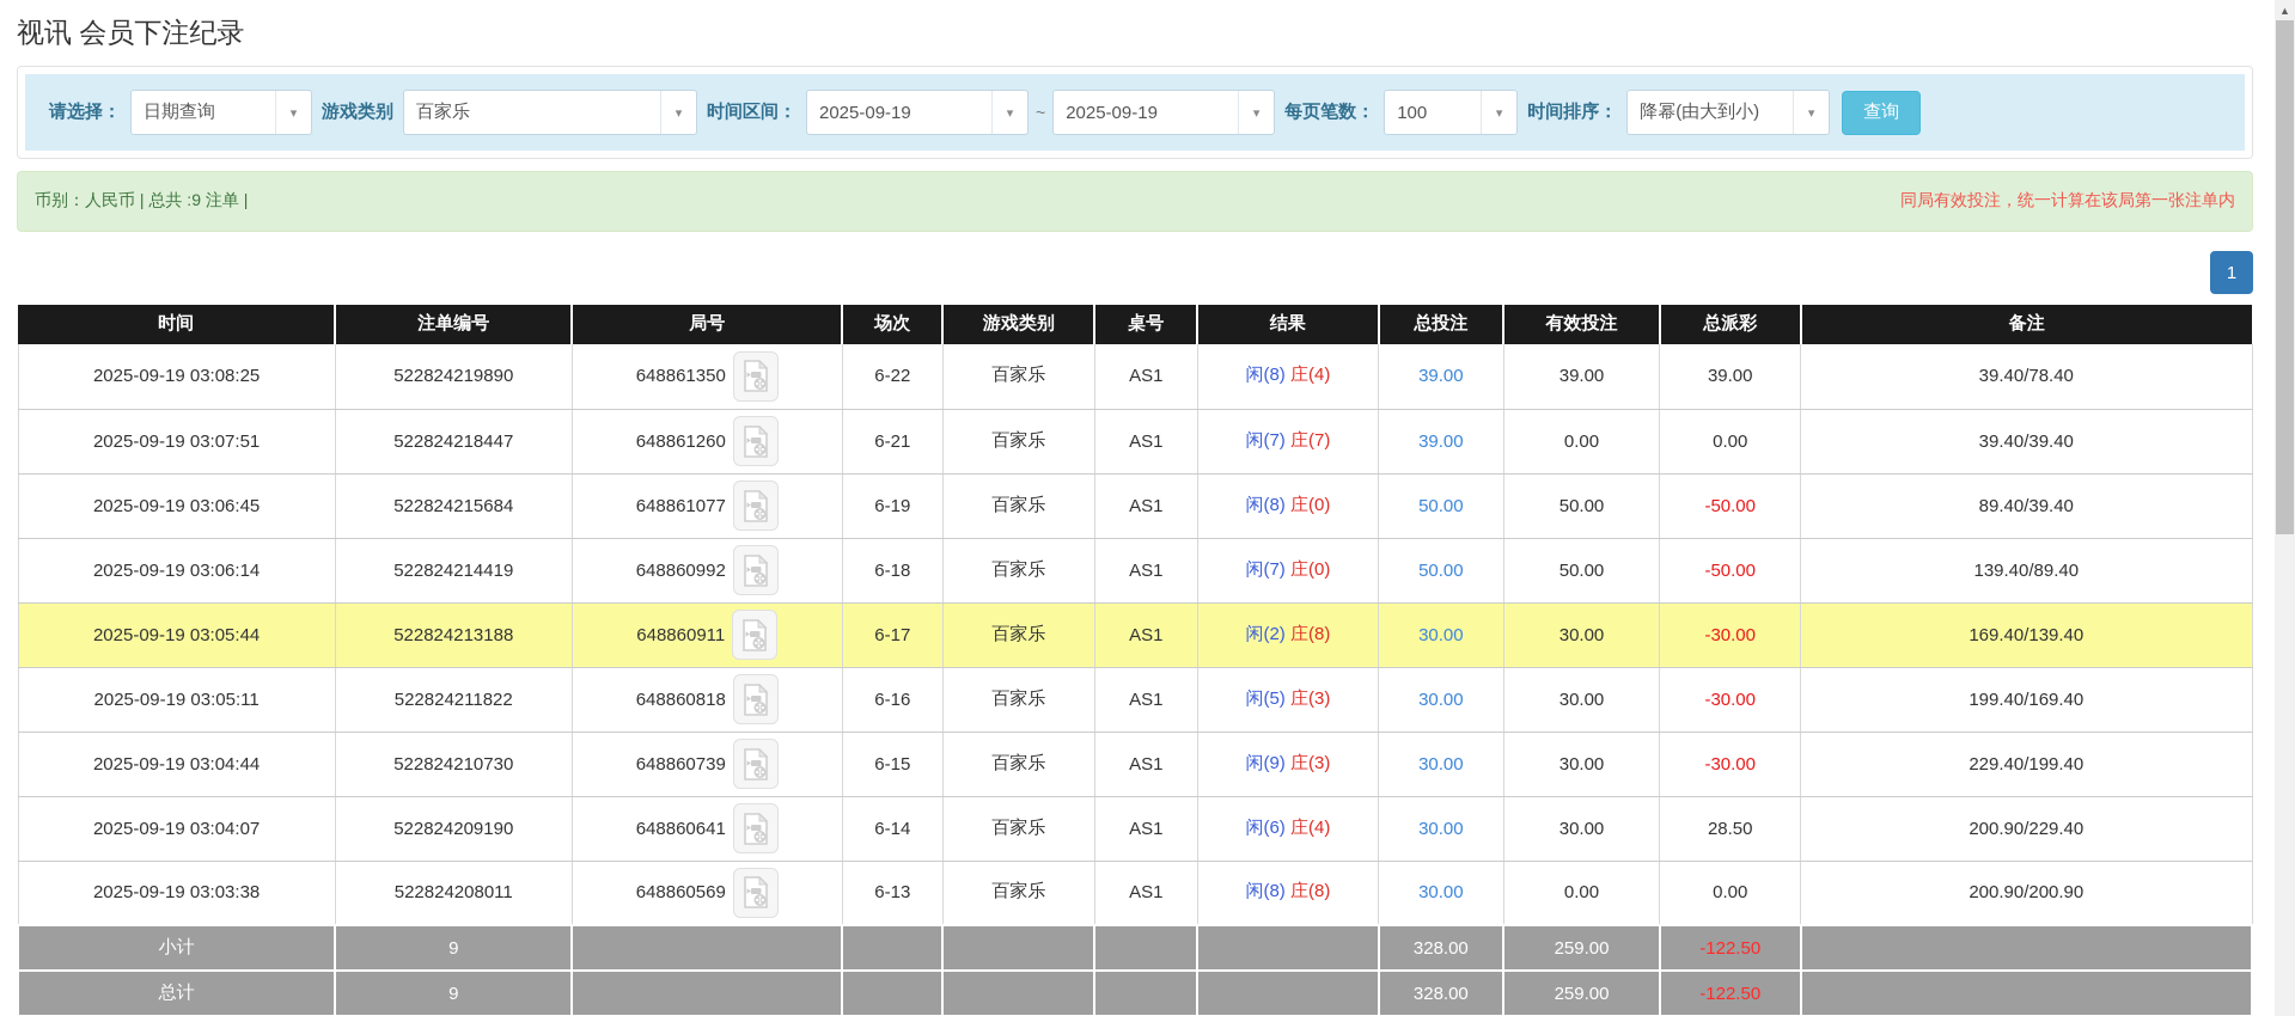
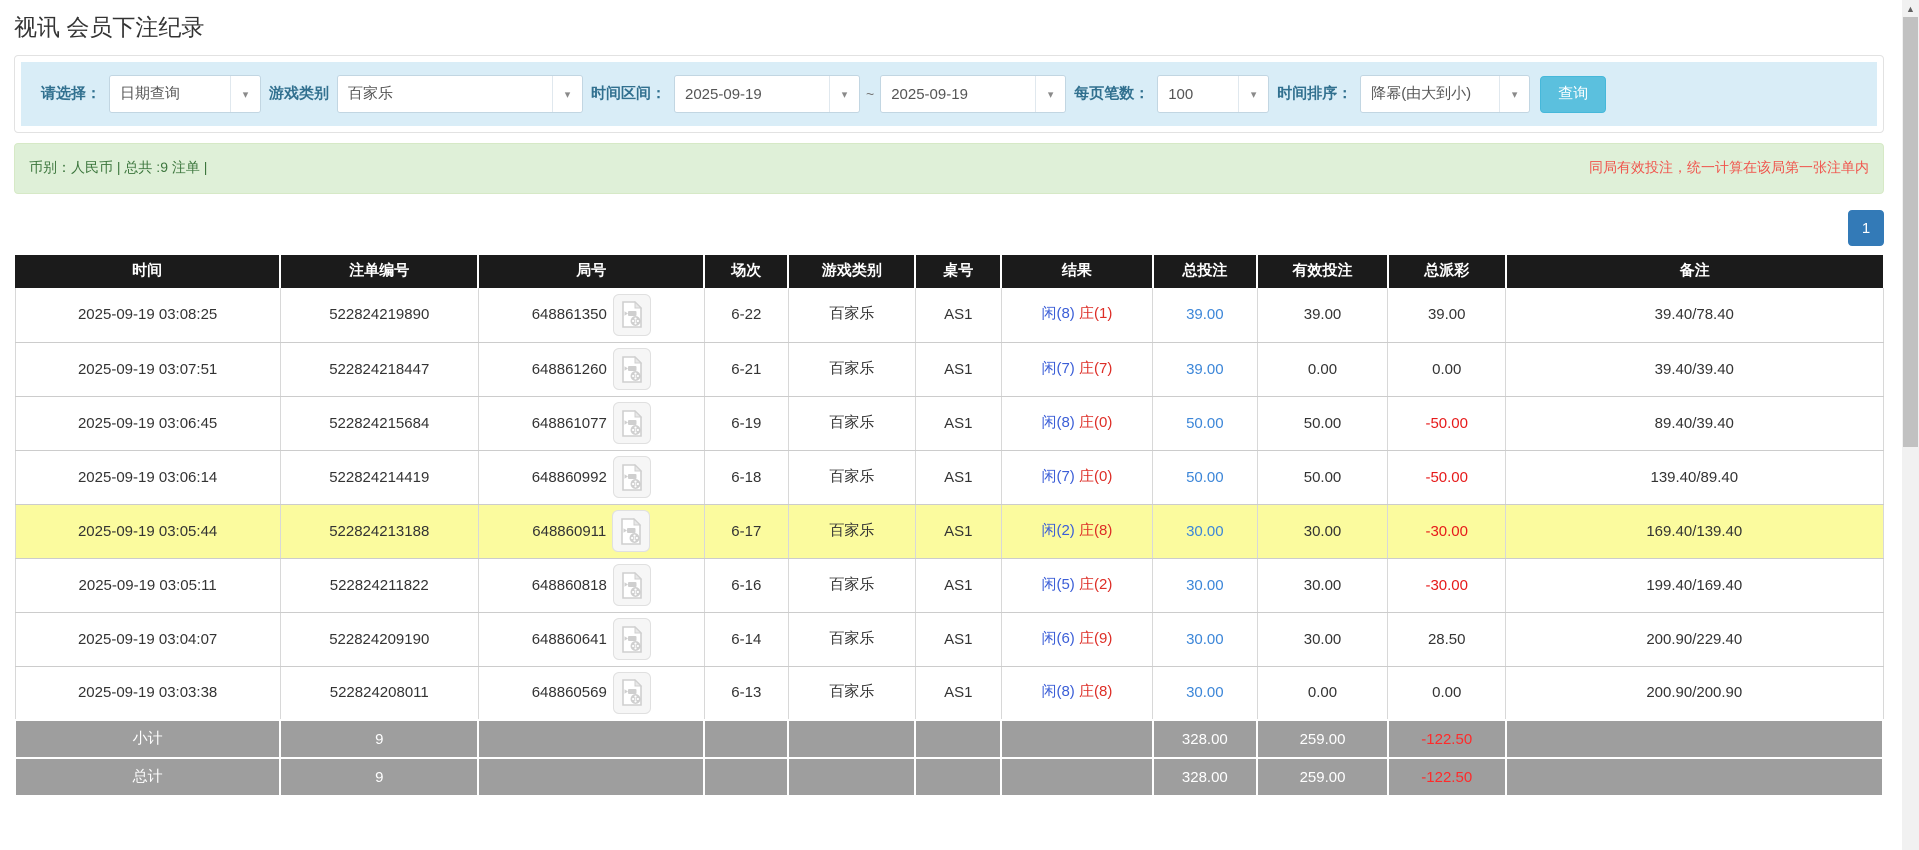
  ▲
  视讯 会员下注纪录
  请选择：
  日期查询
  ▾
  游戏类别
  百家乐
  ▾
  时间区间：
  2025-09-19
  ▾
  ~
  2025-09-19
  ▾
  每页笔数：
  100
  ▾
  时间排序：
  降幂(由大到小)
  ▾
  查询
  币别：人民币 | 总共 :9 注单 |
  同局有效投注，统一计算在该局第一张注单内
  1
  时间	注单编号	局号	场次	游戏类别	桌号	结果	总投注	有效投注	总派彩	备注
- 2025-09-19 03:08:25	522824219890	648861350	6-22	百家乐	AS1	闲(8) 庄(4)	39.00	39.00	39.00	39.40/78.40
+ 2025-09-19 03:08:25	522824219890	648861350	6-22	百家乐	AS1	闲(8) 庄(1)	39.00	39.00	39.00	39.40/78.40
  2025-09-19 03:07:51	522824218447	648861260	6-21	百家乐	AS1	闲(7) 庄(7)	39.00	0.00	0.00	39.40/39.40
  2025-09-19 03:06:45	522824215684	648861077	6-19	百家乐	AS1	闲(8) 庄(0)	50.00	50.00	-50.00	89.40/39.40
  2025-09-19 03:06:14	522824214419	648860992	6-18	百家乐	AS1	闲(7) 庄(0)	50.00	50.00	-50.00	139.40/89.40
  2025-09-19 03:05:44	522824213188	648860911	6-17	百家乐	AS1	闲(2) 庄(8)	30.00	30.00	-30.00	169.40/139.40
- 2025-09-19 03:05:11	522824211822	648860818	6-16	百家乐	AS1	闲(5) 庄(3)	30.00	30.00	-30.00	199.40/169.40
+ 2025-09-19 03:05:11	522824211822	648860818	6-16	百家乐	AS1	闲(5) 庄(2)	30.00	30.00	-30.00	199.40/169.40
- 2025-09-19 03:04:44	522824210730	648860739	6-15	百家乐	AS1	闲(9) 庄(3)	30.00	30.00	-30.00	229.40/199.40
- 2025-09-19 03:04:07	522824209190	648860641	6-14	百家乐	AS1	闲(6) 庄(4)	30.00	30.00	28.50	200.90/229.40
+ 2025-09-19 03:04:07	522824209190	648860641	6-14	百家乐	AS1	闲(6) 庄(9)	30.00	30.00	28.50	200.90/229.40
  2025-09-19 03:03:38	522824208011	648860569	6-13	百家乐	AS1	闲(8) 庄(8)	30.00	0.00	0.00	200.90/200.90
  小计	9						328.00	259.00	-122.50
  总计	9						328.00	259.00	-122.50
